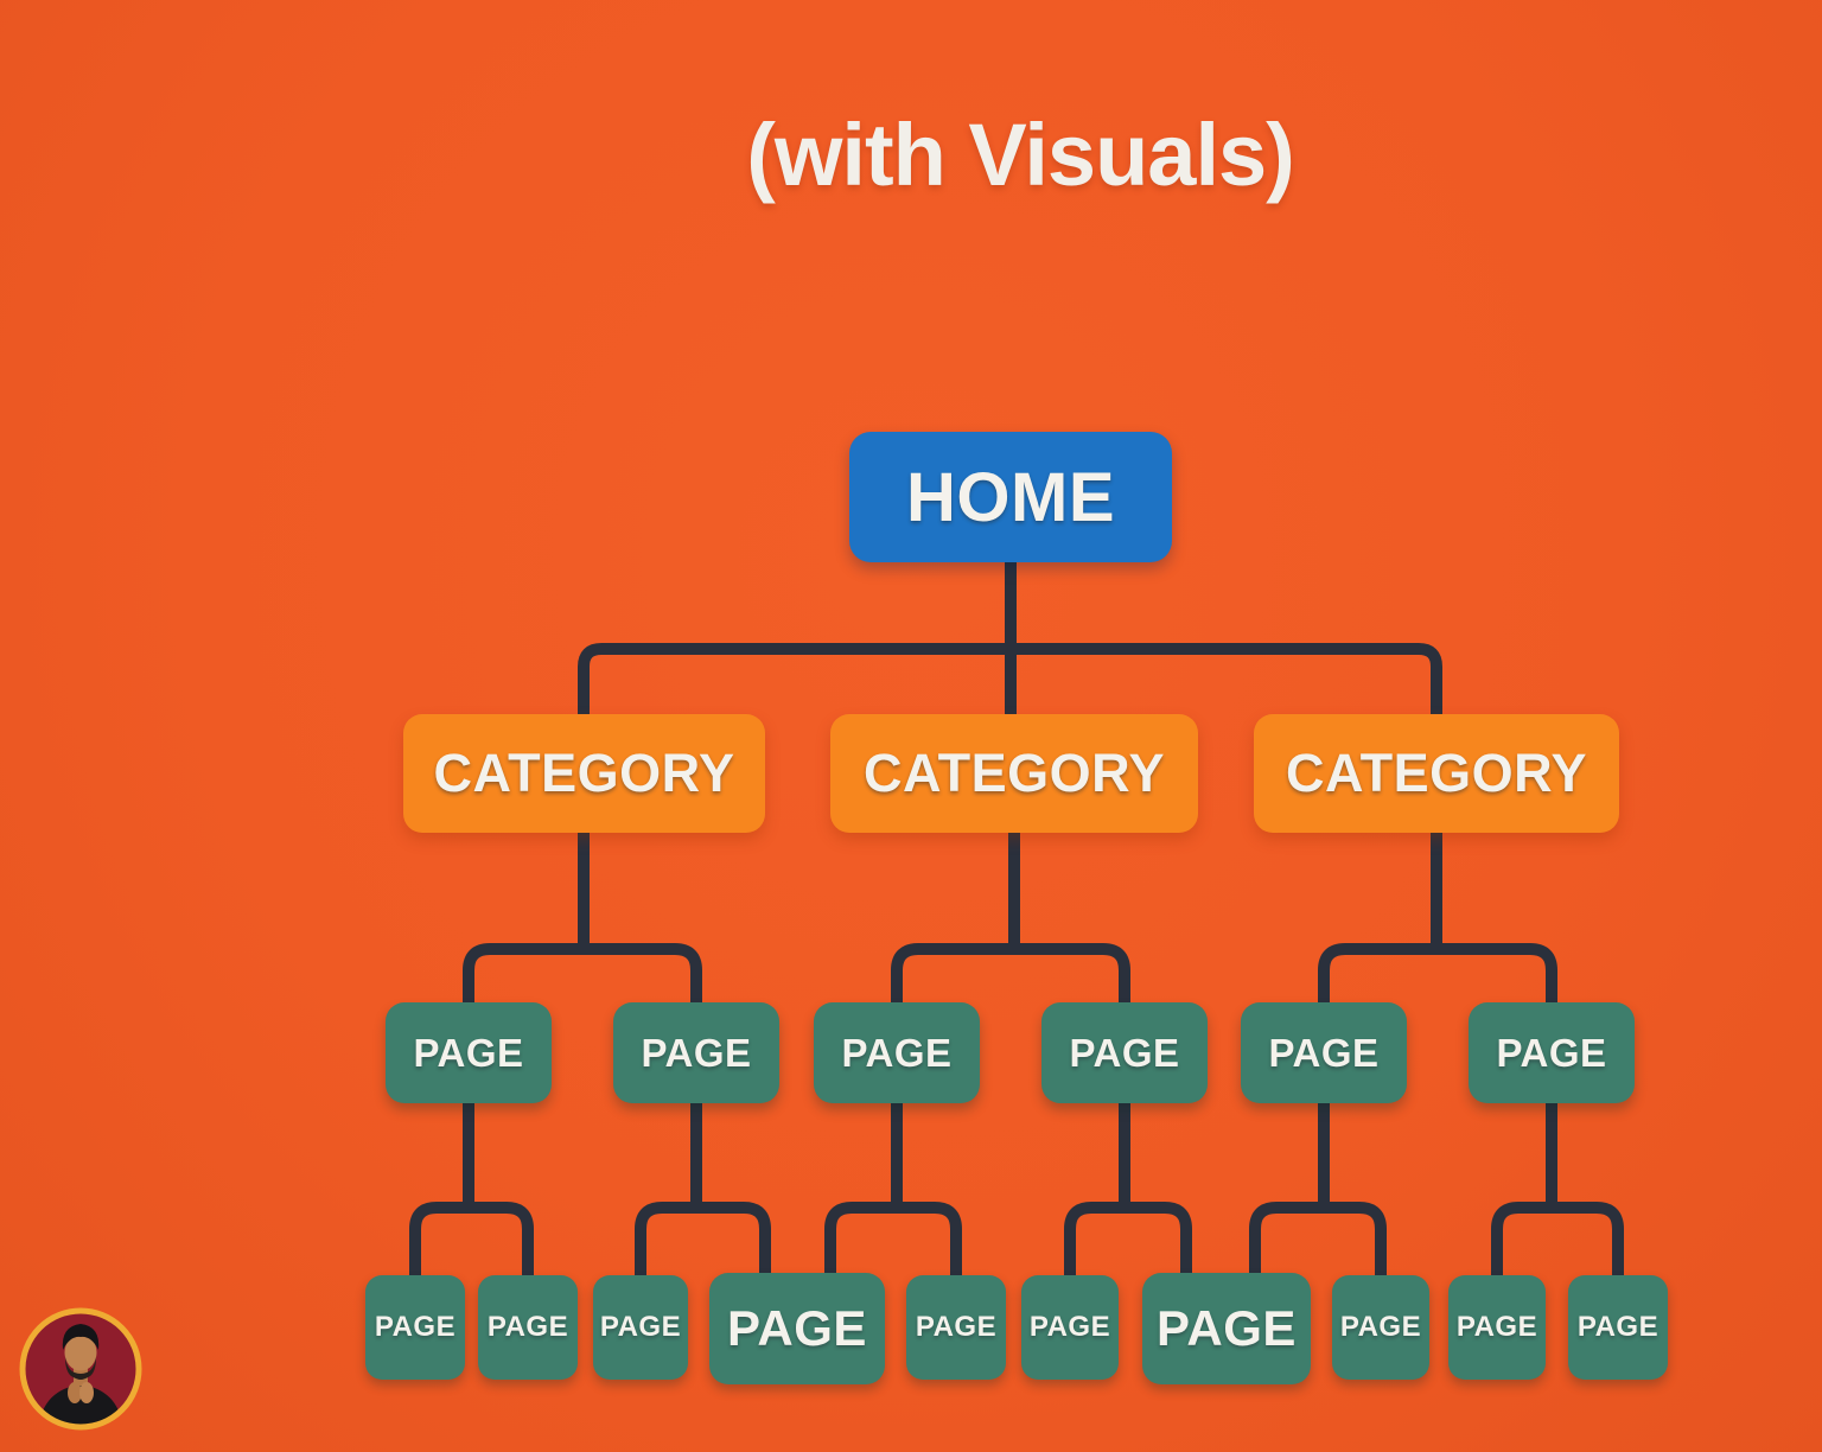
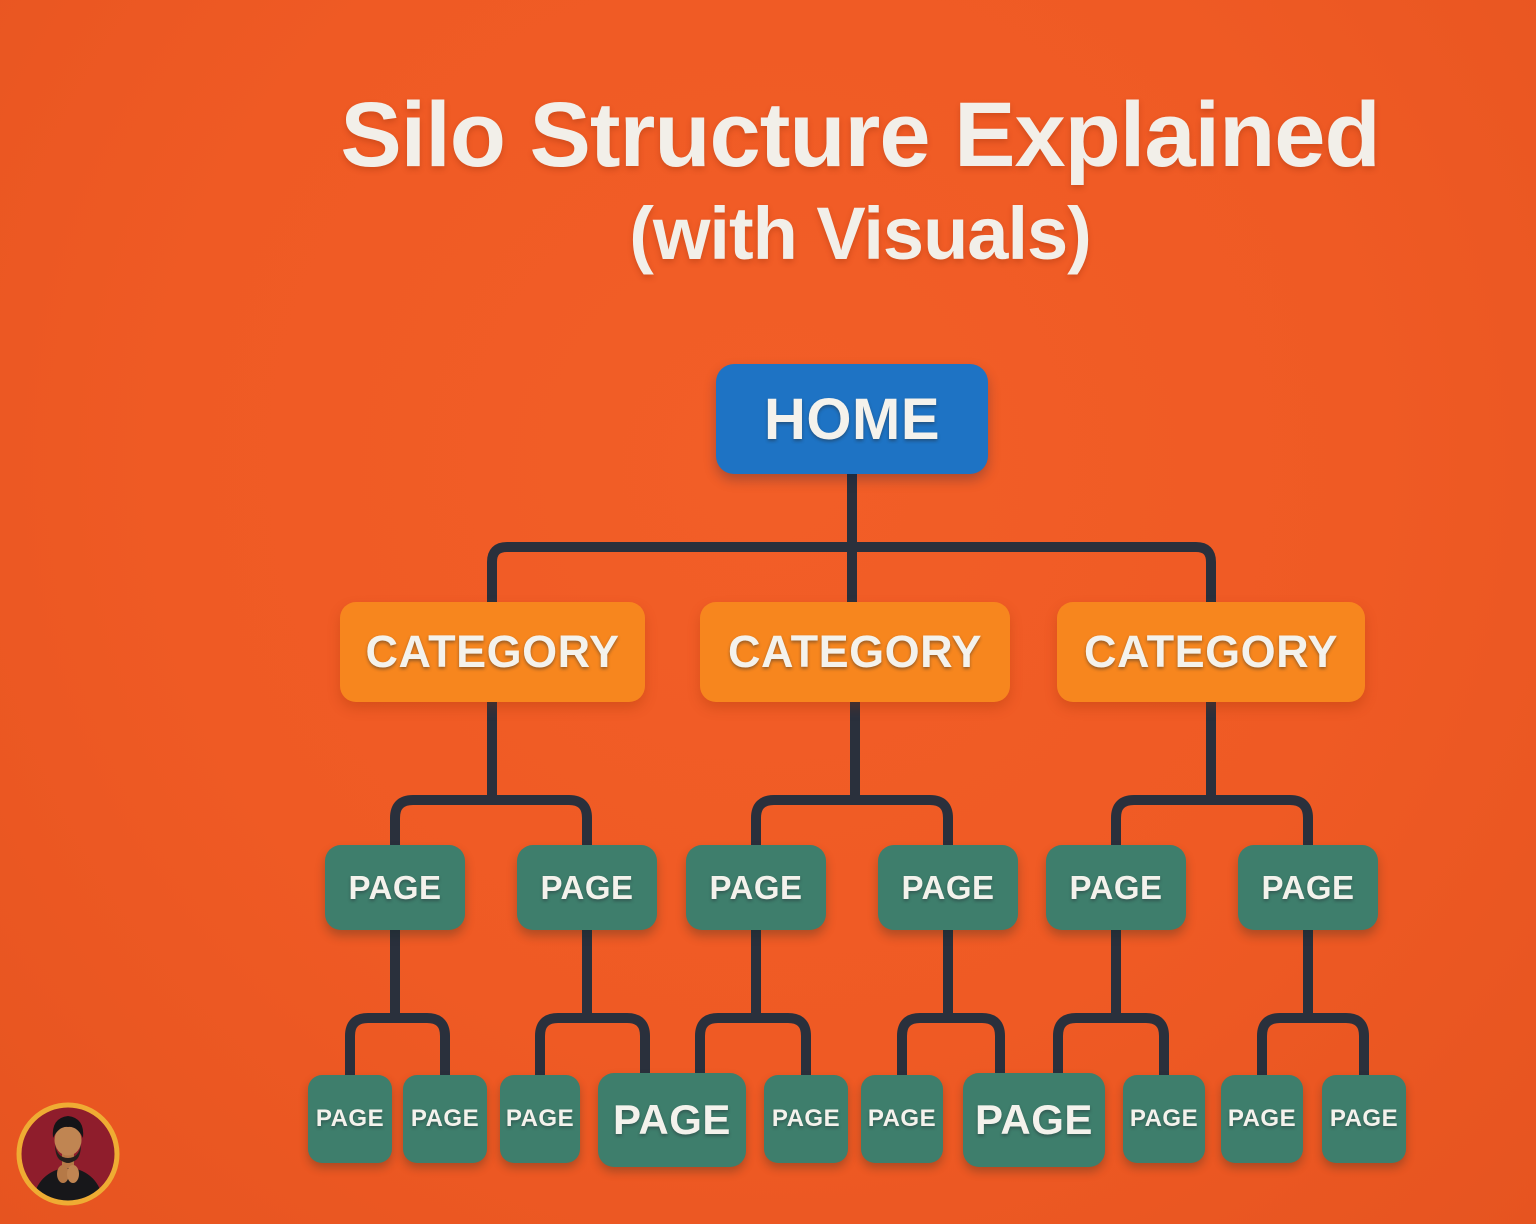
+ Silo Structure Explained
  (with Visuals)
  HOME
  CATEGORY
  CATEGORY
  CATEGORY
  PAGE
  PAGE
  PAGE
  PAGE
  PAGE
  PAGE
  PAGE
  PAGE
  PAGE
  PAGE
  PAGE
  PAGE
  PAGE
  PAGE
  PAGE
  PAGE
